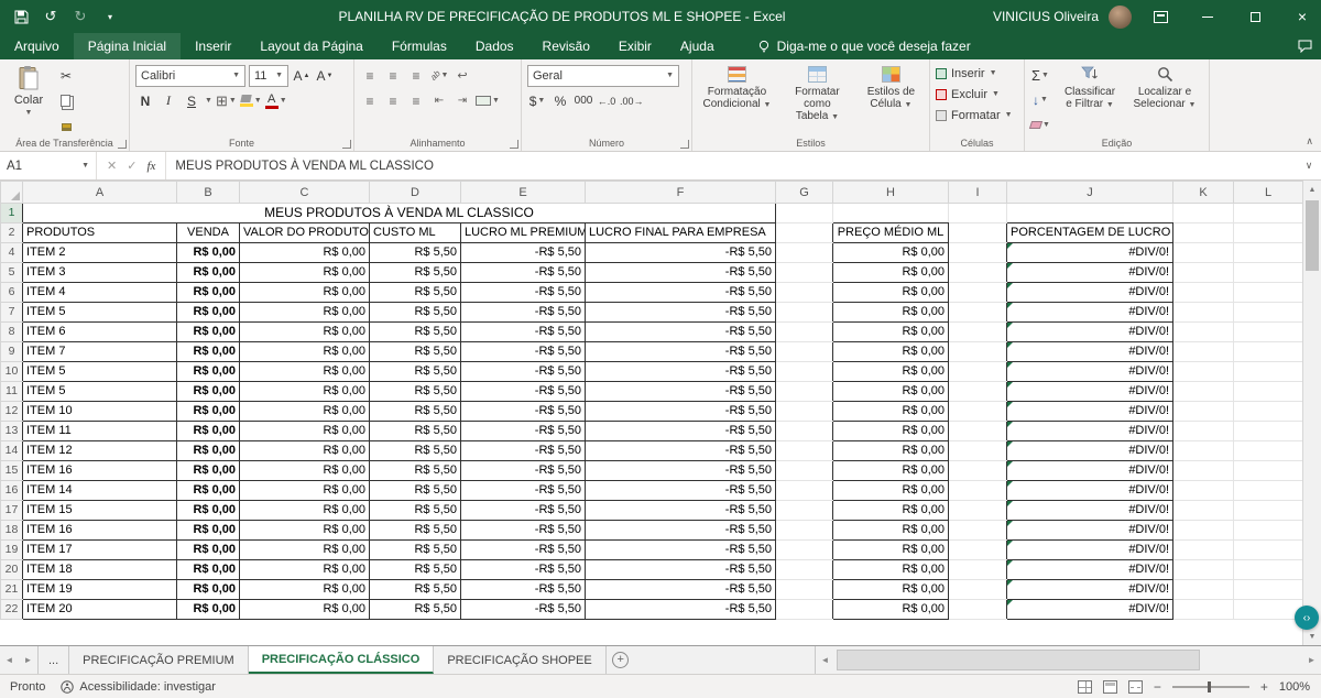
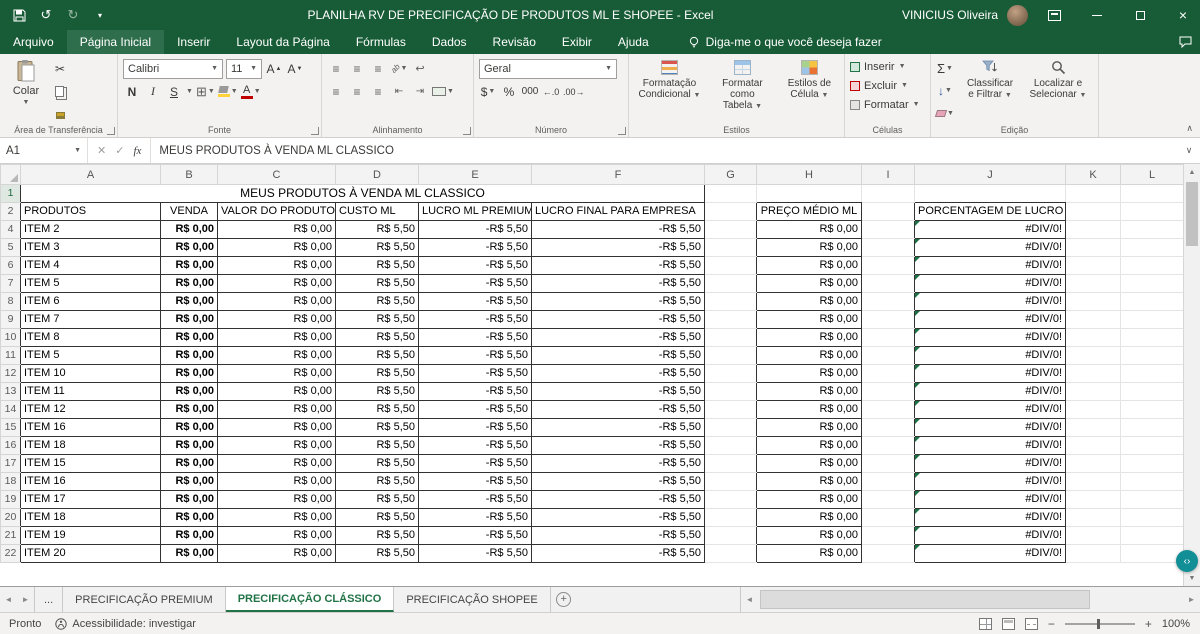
  ↺
  ↻
  ▾
  PLANILHA RV DE PRECIFICAÇÃO DE PRODUTOS ML E SHOPEE - Excel
  VINICIUS Oliveira
  ×
  Arquivo
  Página Inicial
  Inserir
  Layout da Página
  Fórmulas
  Dados
  Revisão
  Exibir
  Ajuda
  Diga-me o que você deseja fazer
  Colar
  ✂
  Área de Transferência
  Calibri
  11
  A
  A
  N
  I
  S
  ⊞
  A
  Fonte
  ≡
  ≡
  ≡
  ↩
  ≡
  ≡
  ≡
  ⇤
  ⇥
  Alinhamento
  Geral
  $
  %
  000
  ←.0
  .00→
  Número
  Formatação
  Condicional
  Formatar como
  Tabela
  Estilos de
  Célula
  Estilos
  Inserir
  Excluir
  Formatar
  Células
  Σ
  ↓
  Classificar
  e Filtrar
  Localizar e
  Selecionar
  Edição
  ∧
  A1
  ✕
  ✓
  fx
  MEUS PRODUTOS À VENDA ML CLASSICO
  ∨
  	A	B	C	D	E	F	G	H	I	J	K	L
  1	MEUS PRODUTOS À VENDA ML CLASSICO
  2	PRODUTOS	VENDA	VALOR DO PRODUTO	CUSTO ML	LUCRO ML PREMIUM	LUCRO FINAL PARA EMPRESA		PREÇO MÉDIO ML		PORCENTAGEM DE LUCRO
  4	ITEM 2	R$ 0,00	R$ 0,00	R$ 5,50	-R$ 5,50	-R$ 5,50		R$ 0,00		#DIV/0!
  5	ITEM 3	R$ 0,00	R$ 0,00	R$ 5,50	-R$ 5,50	-R$ 5,50		R$ 0,00		#DIV/0!
  6	ITEM 4	R$ 0,00	R$ 0,00	R$ 5,50	-R$ 5,50	-R$ 5,50		R$ 0,00		#DIV/0!
  7	ITEM 5	R$ 0,00	R$ 0,00	R$ 5,50	-R$ 5,50	-R$ 5,50		R$ 0,00		#DIV/0!
  8	ITEM 6	R$ 0,00	R$ 0,00	R$ 5,50	-R$ 5,50	-R$ 5,50		R$ 0,00		#DIV/0!
  9	ITEM 7	R$ 0,00	R$ 0,00	R$ 5,50	-R$ 5,50	-R$ 5,50		R$ 0,00		#DIV/0!
- 10	ITEM 5	R$ 0,00	R$ 0,00	R$ 5,50	-R$ 5,50	-R$ 5,50		R$ 0,00		#DIV/0!
+ 10	ITEM 8	R$ 0,00	R$ 0,00	R$ 5,50	-R$ 5,50	-R$ 5,50		R$ 0,00		#DIV/0!
  11	ITEM 5	R$ 0,00	R$ 0,00	R$ 5,50	-R$ 5,50	-R$ 5,50		R$ 0,00		#DIV/0!
  12	ITEM 10	R$ 0,00	R$ 0,00	R$ 5,50	-R$ 5,50	-R$ 5,50		R$ 0,00		#DIV/0!
  13	ITEM 11	R$ 0,00	R$ 0,00	R$ 5,50	-R$ 5,50	-R$ 5,50		R$ 0,00		#DIV/0!
  14	ITEM 12	R$ 0,00	R$ 0,00	R$ 5,50	-R$ 5,50	-R$ 5,50		R$ 0,00		#DIV/0!
  15	ITEM 16	R$ 0,00	R$ 0,00	R$ 5,50	-R$ 5,50	-R$ 5,50		R$ 0,00		#DIV/0!
- 16	ITEM 14	R$ 0,00	R$ 0,00	R$ 5,50	-R$ 5,50	-R$ 5,50		R$ 0,00		#DIV/0!
+ 16	ITEM 18	R$ 0,00	R$ 0,00	R$ 5,50	-R$ 5,50	-R$ 5,50		R$ 0,00		#DIV/0!
  17	ITEM 15	R$ 0,00	R$ 0,00	R$ 5,50	-R$ 5,50	-R$ 5,50		R$ 0,00		#DIV/0!
  18	ITEM 16	R$ 0,00	R$ 0,00	R$ 5,50	-R$ 5,50	-R$ 5,50		R$ 0,00		#DIV/0!
  19	ITEM 17	R$ 0,00	R$ 0,00	R$ 5,50	-R$ 5,50	-R$ 5,50		R$ 0,00		#DIV/0!
  20	ITEM 18	R$ 0,00	R$ 0,00	R$ 5,50	-R$ 5,50	-R$ 5,50		R$ 0,00		#DIV/0!
  21	ITEM 19	R$ 0,00	R$ 0,00	R$ 5,50	-R$ 5,50	-R$ 5,50		R$ 0,00		#DIV/0!
  22	ITEM 20	R$ 0,00	R$ 0,00	R$ 5,50	-R$ 5,50	-R$ 5,50		R$ 0,00		#DIV/0!
  ‹›
  ◄
  ►
  ...
  PRECIFICAÇÃO PREMIUM
  PRECIFICAÇÃO CLÁSSICO
  PRECIFICAÇÃO SHOPEE
  +
  ◄
  ►
  Pronto
  Acessibilidade: investigar
  −
  +
  100%
